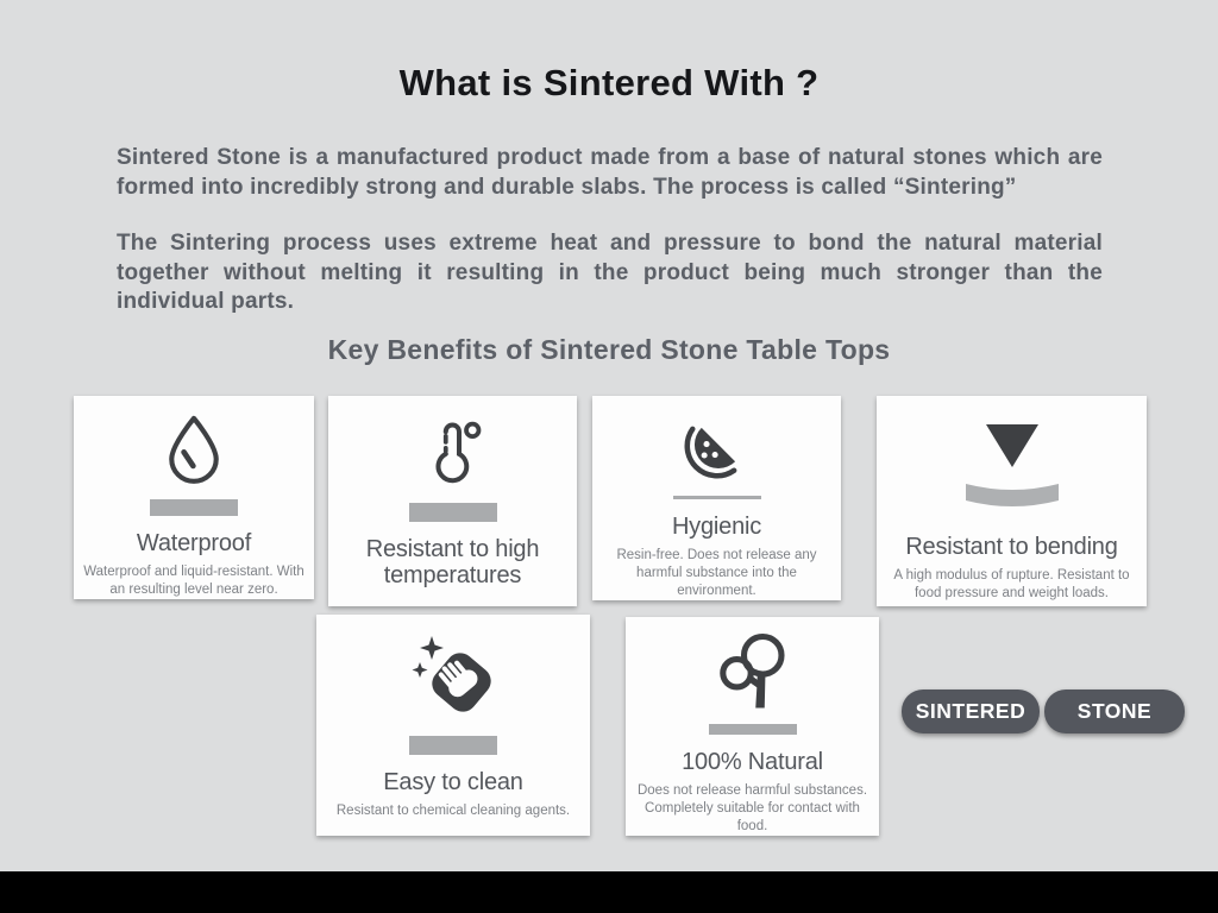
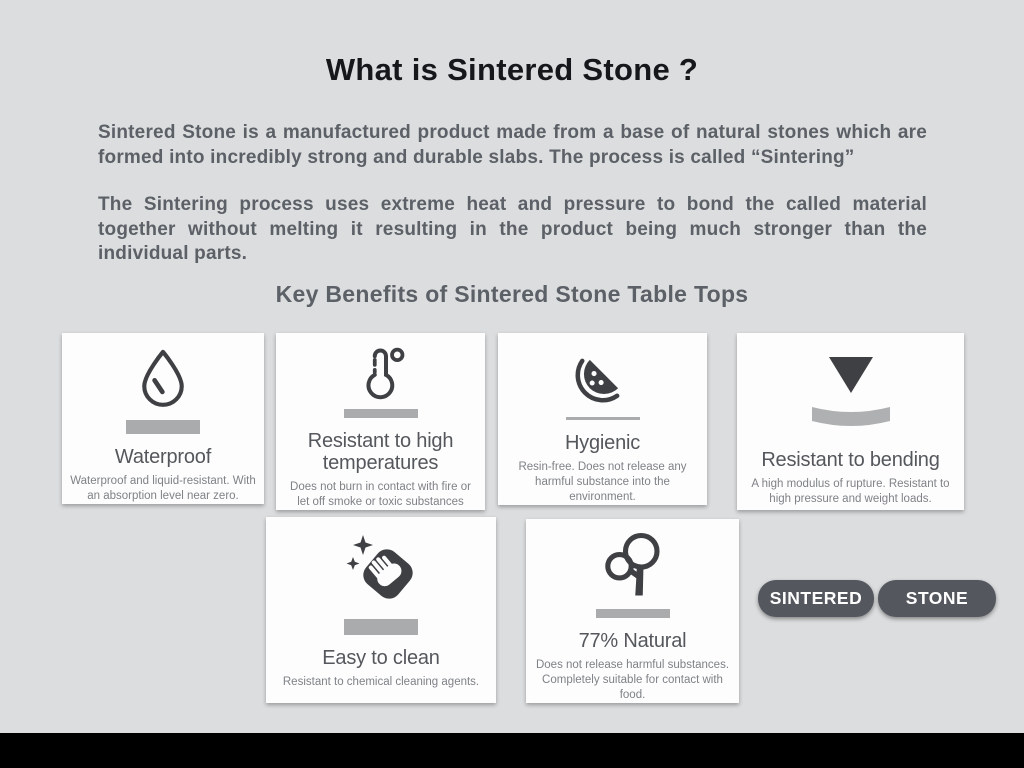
- What is Sintered With ?
+ What is Sintered Stone ?
  Sintered Stone is a manufactured product made from a base of natural stones which are formed into incredibly strong and durable slabs. The process is called “Sintering”
- The Sintering process uses extreme heat and pressure to bond the natural material together without melting it resulting in the product being much stronger than the individual parts.
+ The Sintering process uses extreme heat and pressure to bond the called material together without melting it resulting in the product being much stronger than the individual parts.
  Key Benefits of Sintered Stone Table Tops
  Waterproof
- Waterproof and liquid-resistant. With an resulting level near zero.
+ Waterproof and liquid-resistant. With an absorption level near zero.
  Resistant to high temperatures
+ Does not burn in contact with fire or let off smoke or toxic substances
  Hygienic
  Resin-free. Does not release any harmful substance into the environment.
  Resistant to bending
- A high modulus of rupture. Resistant to food pressure and weight loads.
+ A high modulus of rupture. Resistant to high pressure and weight loads.
  Easy to clean
  Resistant to chemical cleaning agents.
- 100% Natural
+ 77% Natural
  Does not release harmful substances. Completely suitable for contact with food.
  SINTERED
  STONE
